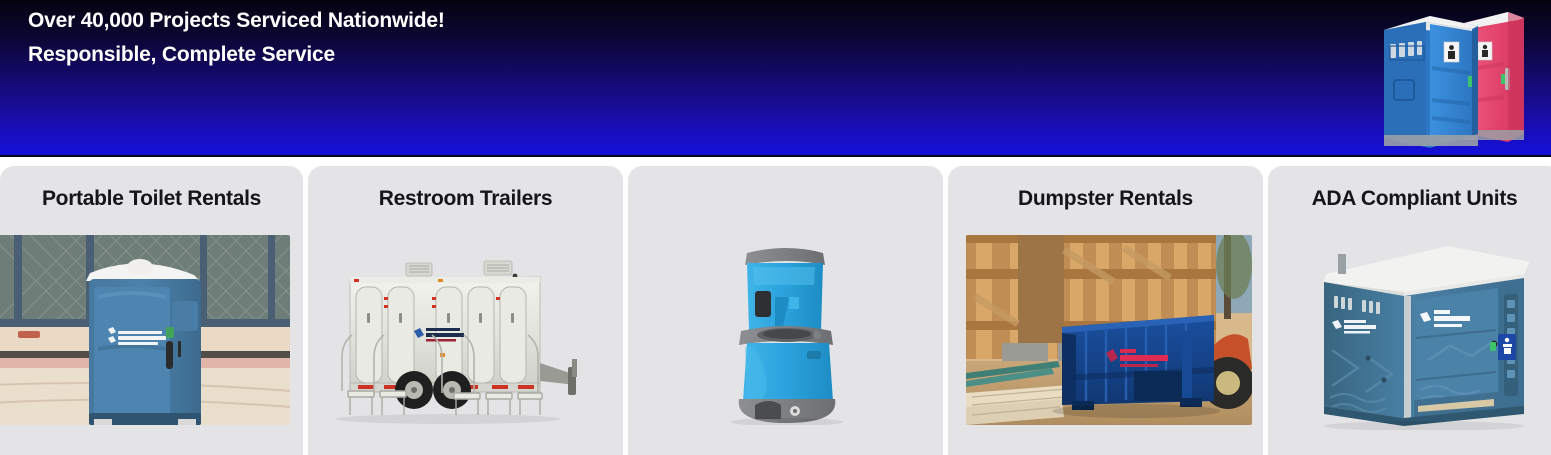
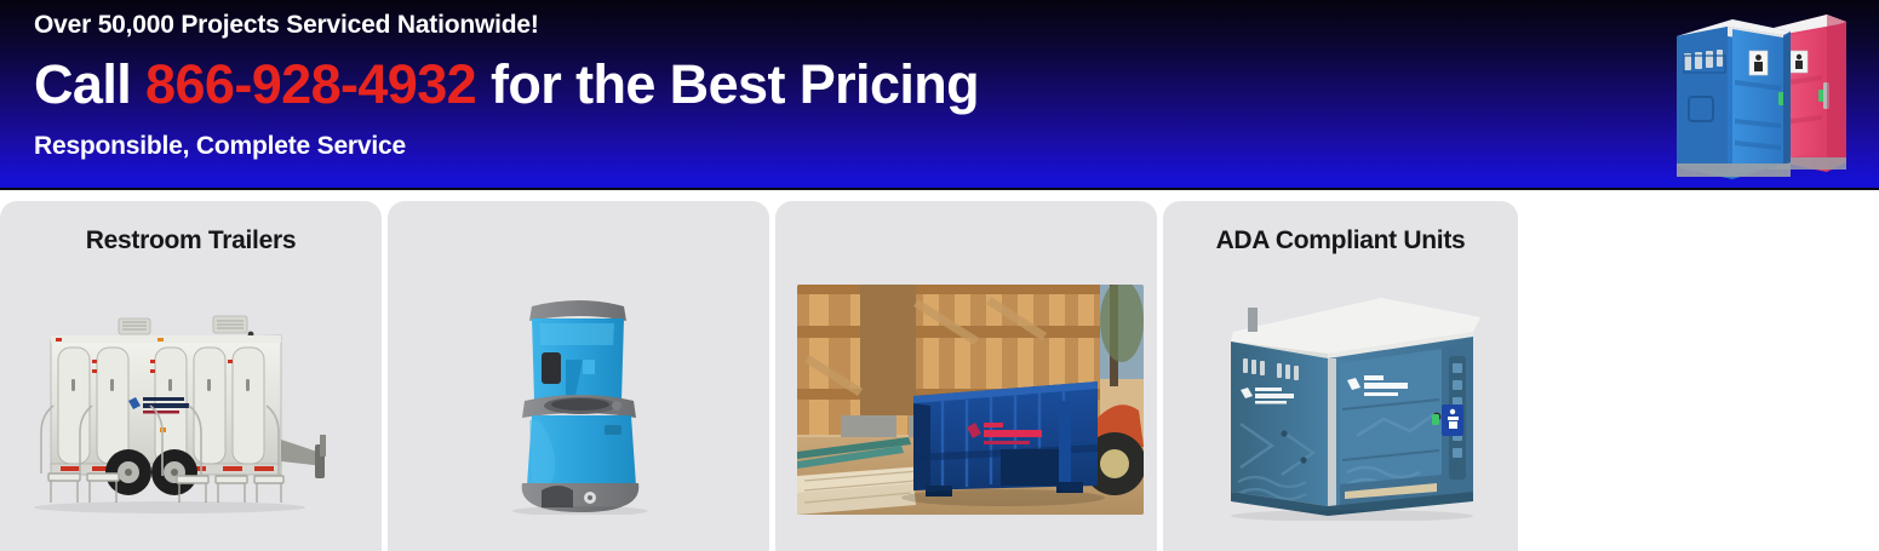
- Over 40,000 Projects Serviced Nationwide!
+ Over 50,000 Projects Serviced Nationwide!
+ Call 866-928-4932 for the Best Pricing
  Responsible, Complete Service
- Portable Toilet Rentals
  Restroom Trailers
- Dumpster Rentals
  ADA Compliant Units
